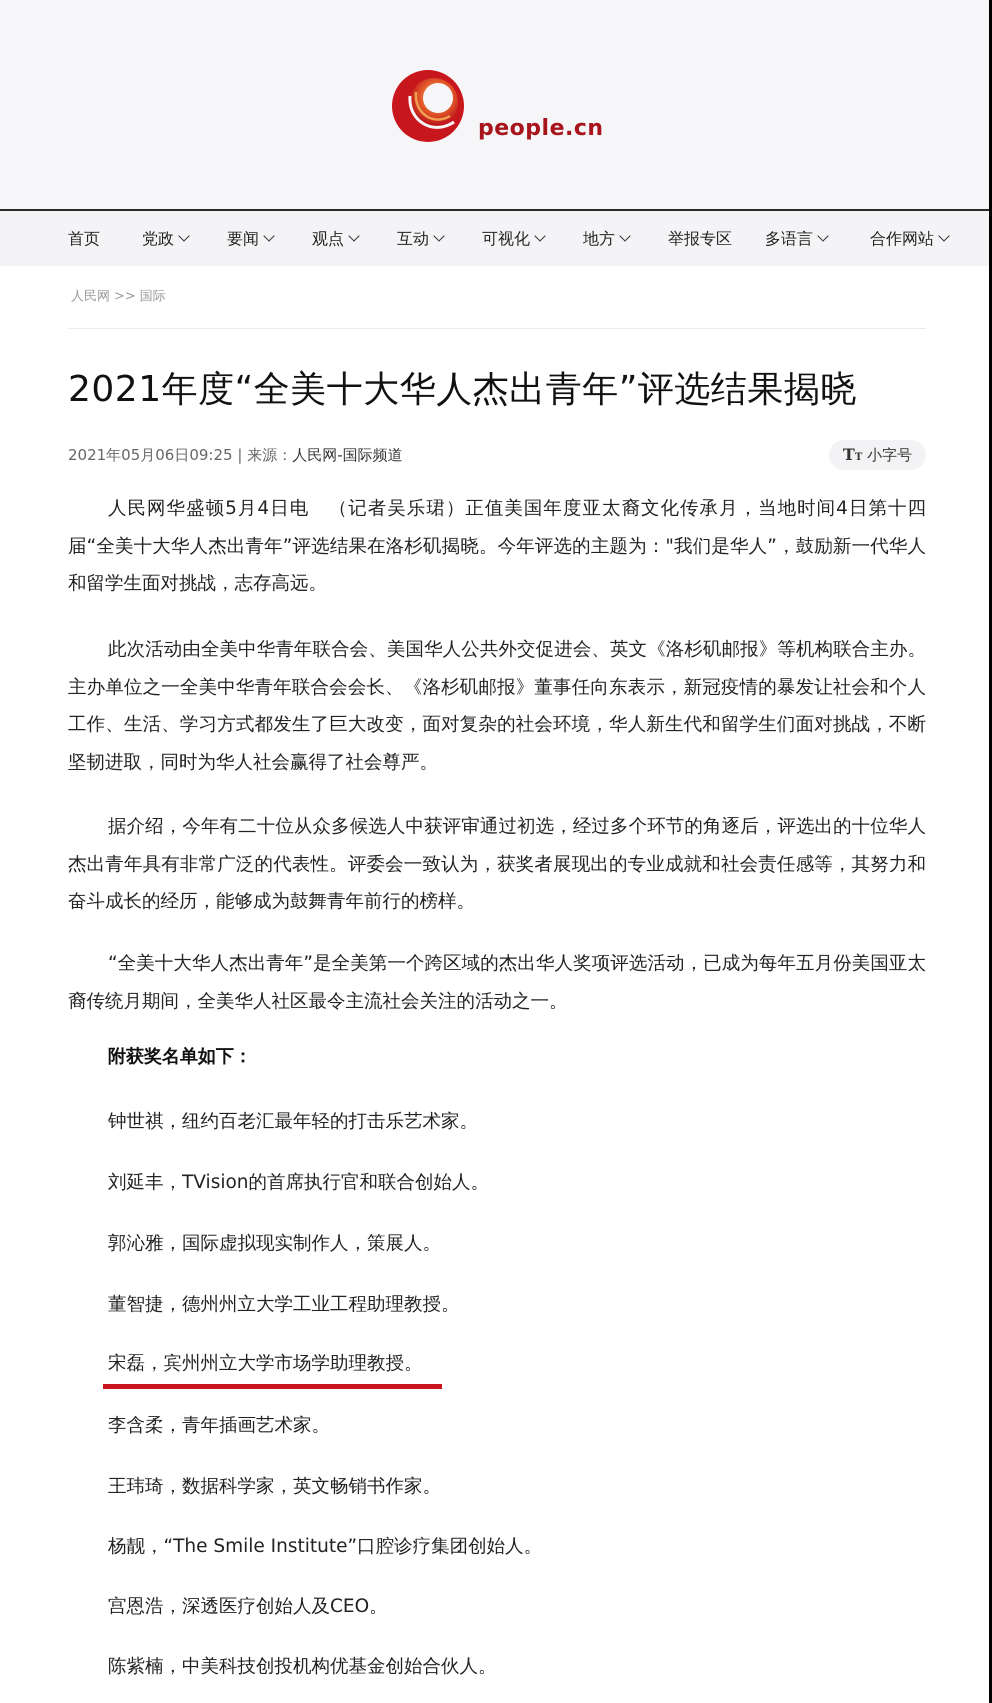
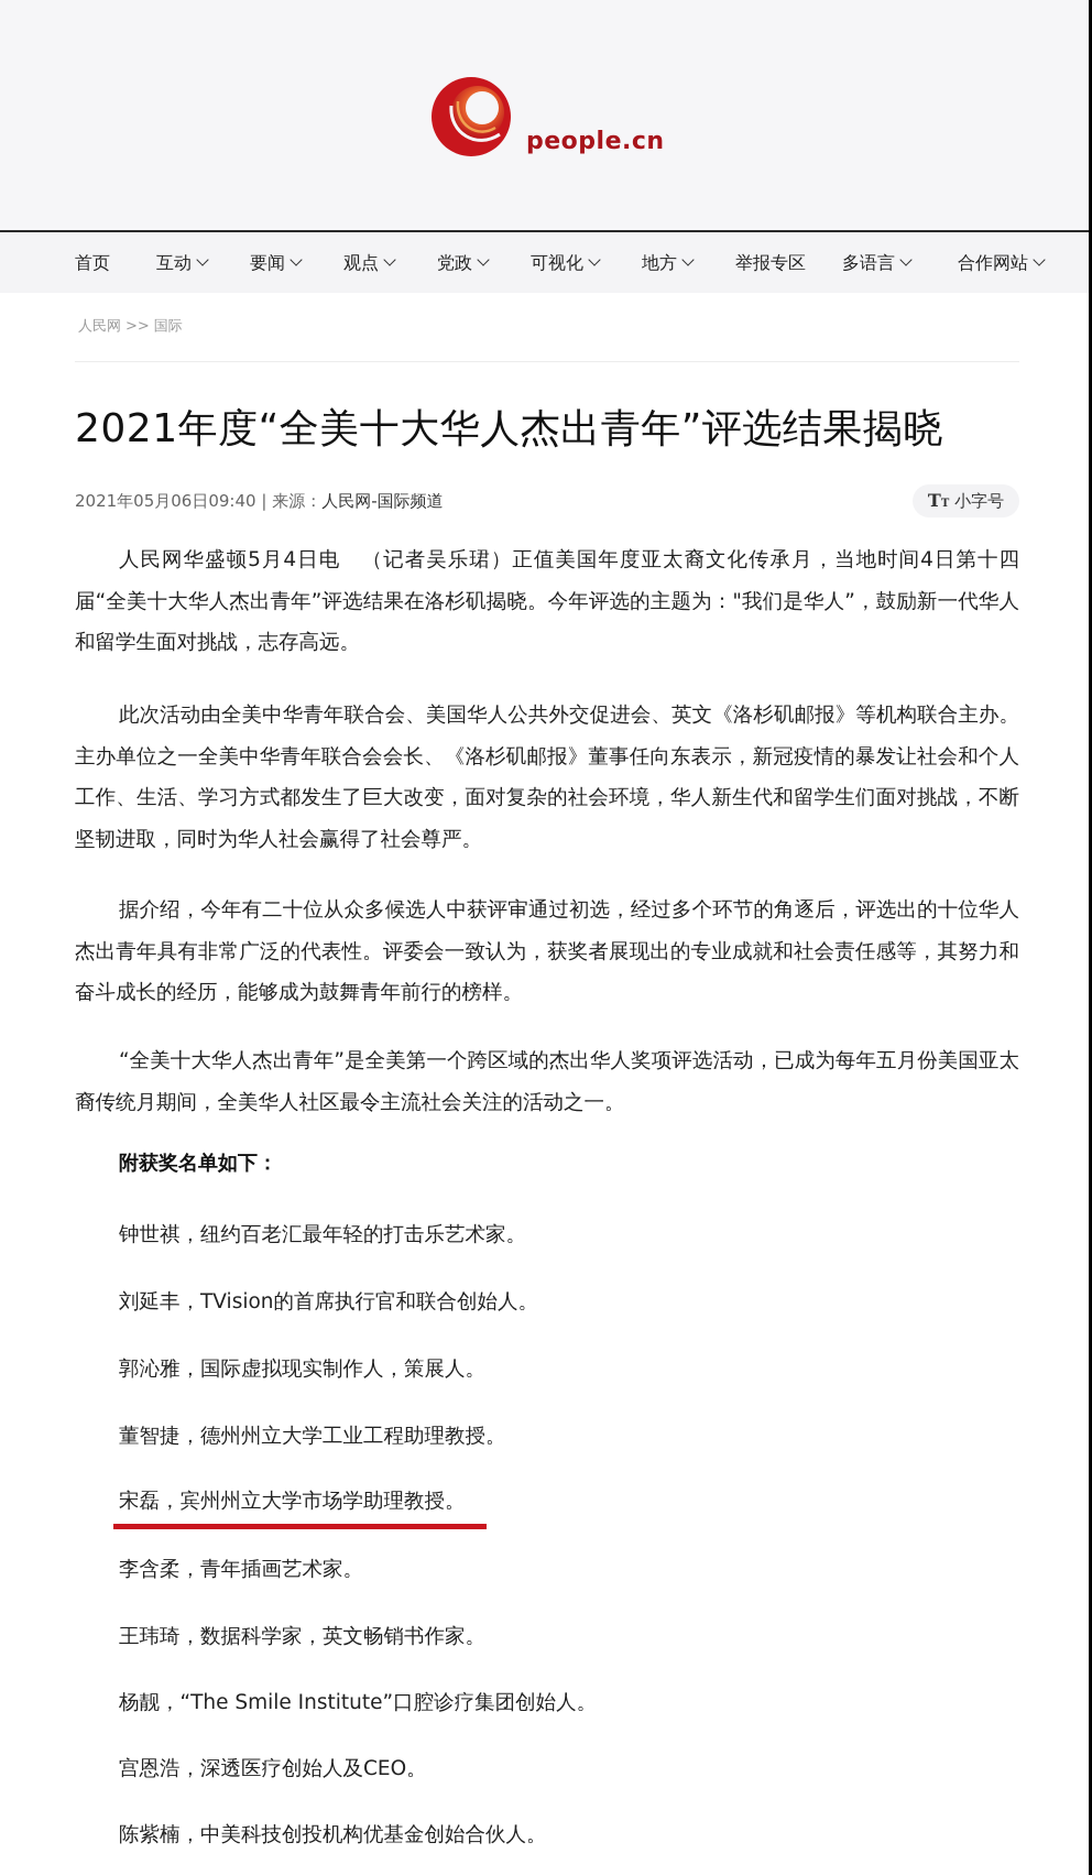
  people.cn
  首页
- 党政
+ 互动
  要闻
  观点
- 互动
+ 党政
  可视化
  地方
  举报专区
  多语言
  合作网站
  人民网 >> 国际
  2021年度“全美十大华人杰出青年”评选结果揭晓
- 2021年05月06日09:25 | 来源：人民网-国际频道
+ 2021年05月06日09:40 | 来源：人民网-国际频道
  TT 小字号
  人民网华盛顿5月4日电 （记者吴乐珺）正值美国年度亚太裔文化传承月，当地时间4日第十四届“全美十大华人杰出青年”评选结果在洛杉矶揭晓。今年评选的主题为："我们是华人”，鼓励新一代华人和留学生面对挑战，志存高远。
  此次活动由全美中华青年联合会、美国华人公共外交促进会、英文《洛杉矶邮报》等机构联合主办。主办单位之一全美中华青年联合会会长、《洛杉矶邮报》董事任向东表示，新冠疫情的暴发让社会和个人工作、生活、学习方式都发生了巨大改变，面对复杂的社会环境，华人新生代和留学生们面对挑战，不断坚韧进取，同时为华人社会赢得了社会尊严。
  据介绍，今年有二十位从众多候选人中获评审通过初选，经过多个环节的角逐后，评选出的十位华人杰出青年具有非常广泛的代表性。评委会一致认为，获奖者展现出的专业成就和社会责任感等，其努力和奋斗成长的经历，能够成为鼓舞青年前行的榜样。
  “全美十大华人杰出青年”是全美第一个跨区域的杰出华人奖项评选活动，已成为每年五月份美国亚太裔传统月期间，全美华人社区最令主流社会关注的活动之一。
  附获奖名单如下：
  钟世祺，纽约百老汇最年轻的打击乐艺术家。
  刘延丰，TVision的首席执行官和联合创始人。
  郭沁雅，国际虚拟现实制作人，策展人。
  董智捷，德州州立大学工业工程助理教授。
  宋磊，宾州州立大学市场学助理教授。
  李含柔，青年插画艺术家。
  王玮琦，数据科学家，英文畅销书作家。
  杨靓，“The Smile Institute”口腔诊疗集团创始人。
  宫恩浩，深透医疗创始人及CEO。
  陈紫楠，中美科技创投机构优基金创始合伙人。
